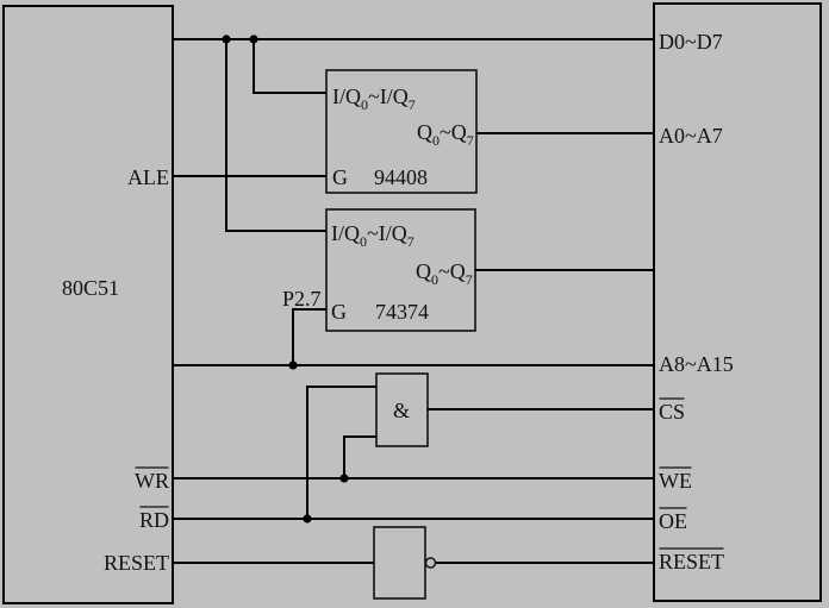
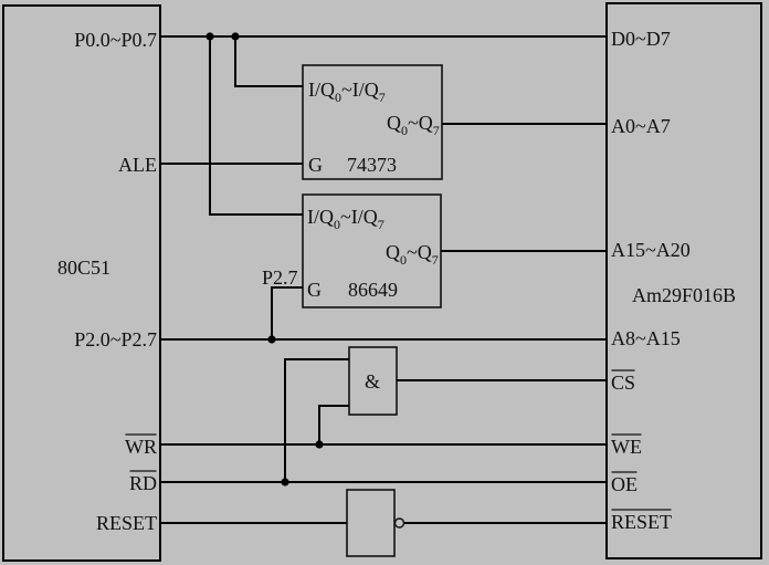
+ P0.0~P0.7
  ALE
  80C51
+ P2.0~P2.7
  WR
  RD
  RESET
  I/Q0 ~I/Q7
  Q0 ~Q7
  G
- 94408
+ 74373
  I/Q0 ~I/Q7
  Q0 ~Q7
  G
- 74374
+ 86649
  P2.7
  &
  D0~D7
  A0~A7
+ A15~A20
+ Am29F016B
  A8~A15
  CS
  WE
  OE
  RESET
